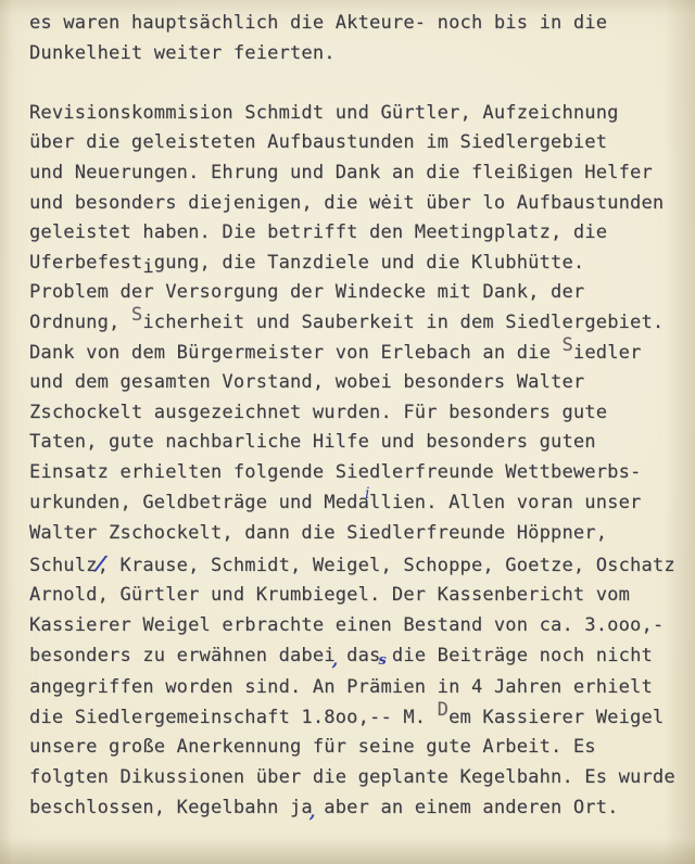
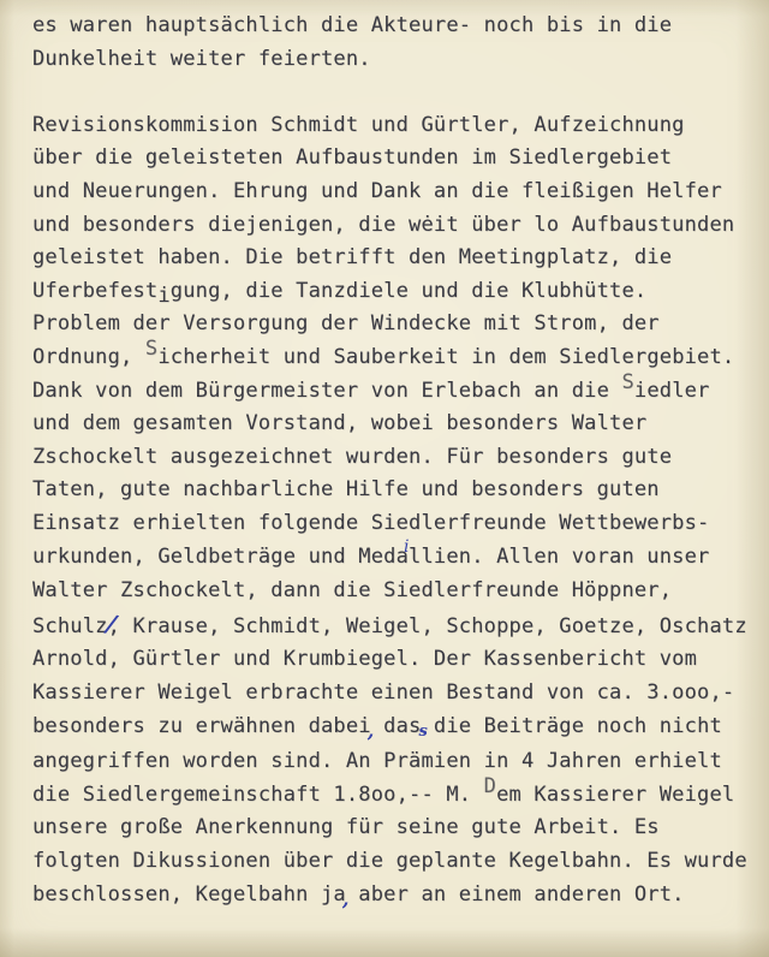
  es waren hauptsächlich die Akteure- noch bis in die
  Dunkelheit weiter feierten.
  Revisionskommision Schmidt und Gürtler, Aufzeichnung
  über die geleisteten Aufbaustunden im Siedlergebiet
  und Neuerungen. Ehrung und Dank an die fleißigen Helfer
  und besonders diejenigen, die wėit über lo Aufbaustunden
  geleistet haben. Die betrifft den Meetingplatz, die
  Uferbefestigung, die Tanzdiele und die Klubhütte.
- Problem der Versorgung der Windecke mit Dank, der
+ Problem der Versorgung der Windecke mit Strom, der
  Ordnung, Sicherheit und Sauberkeit in dem Siedlergebiet.
  Dank von dem Bürgermeister von Erlebach an die Siedler
  und dem gesamten Vorstand, wobei besonders Walter
  Zschockelt ausgezeichnet wurden. Für besonders gute
  Taten, gute nachbarliche Hilfe und besonders guten
  Einsatz erhielten folgende Siedlerfreunde Wettbewerbs-
  urkunden, Geldbeträge und Medaillien. Allen voran unser
  Walter Zschockelt, dann die Siedlerfreunde Höppner,
  Arnold, Gürtler und Krumbiegel. Der Kassenbericht vom
  Kassierer Weigel erbrachte einen Bestand von ca. 3.ooo,-
  besonders zu erwähnen dabei, dass die Beiträge noch nicht
  angegriffen worden sind. An Prämien in 4 Jahren erhielt
  die Siedlergemeinschaft 1.8oo,-- M. Dem Kassierer Weigel
  unsere große Anerkennung für seine gute Arbeit. Es
  folgten Dikussionen über die geplante Kegelbahn. Es wurde
  beschlossen, Kegelbahn ja, aber an einem anderen Ort.
